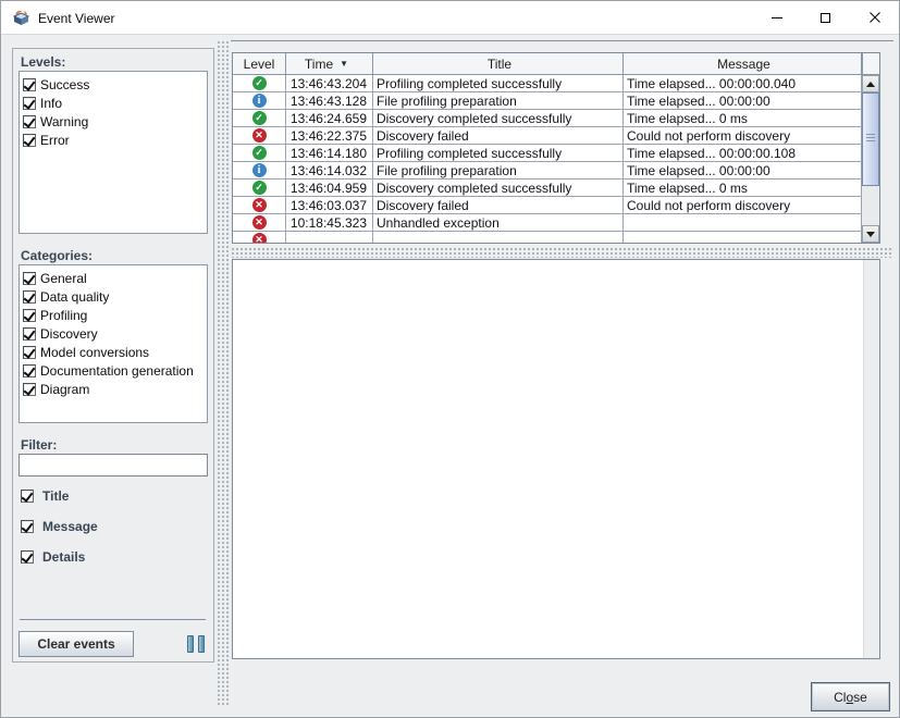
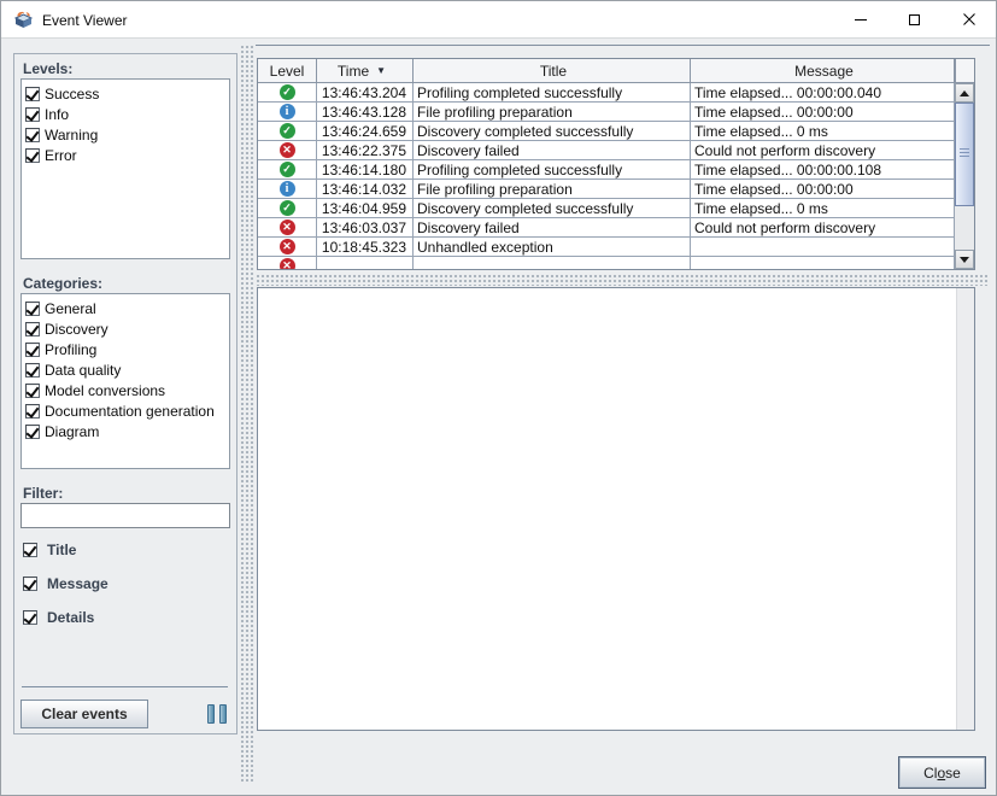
  Event Viewer
  Levels:
  Success
  Info
  Warning
  Error
  Categories:
  General
- Data quality
+ Discovery
  Profiling
- Discovery
+ Data quality
  Model conversions
  Documentation generation
  Diagram
  Filter:
  Title
  Message
  Details
  Clear events
  Level
  Time
  ▼
  Title
  Message
  ✓
  13:46:43.204
  Profiling completed successfully
  Time elapsed... 00:00:00.040
  i
  13:46:43.128
  File profiling preparation
  Time elapsed... 00:00:00
  ✓
  13:46:24.659
  Discovery completed successfully
  Time elapsed... 0 ms
  ✕
  13:46:22.375
  Discovery failed
  Could not perform discovery
  ✓
  13:46:14.180
  Profiling completed successfully
  Time elapsed... 00:00:00.108
  i
  13:46:14.032
  File profiling preparation
  Time elapsed... 00:00:00
  ✓
  13:46:04.959
  Discovery completed successfully
  Time elapsed... 0 ms
  ✕
  13:46:03.037
  Discovery failed
  Could not perform discovery
  ✕
  10:18:45.323
  Unhandled exception
  ✕
  Close
